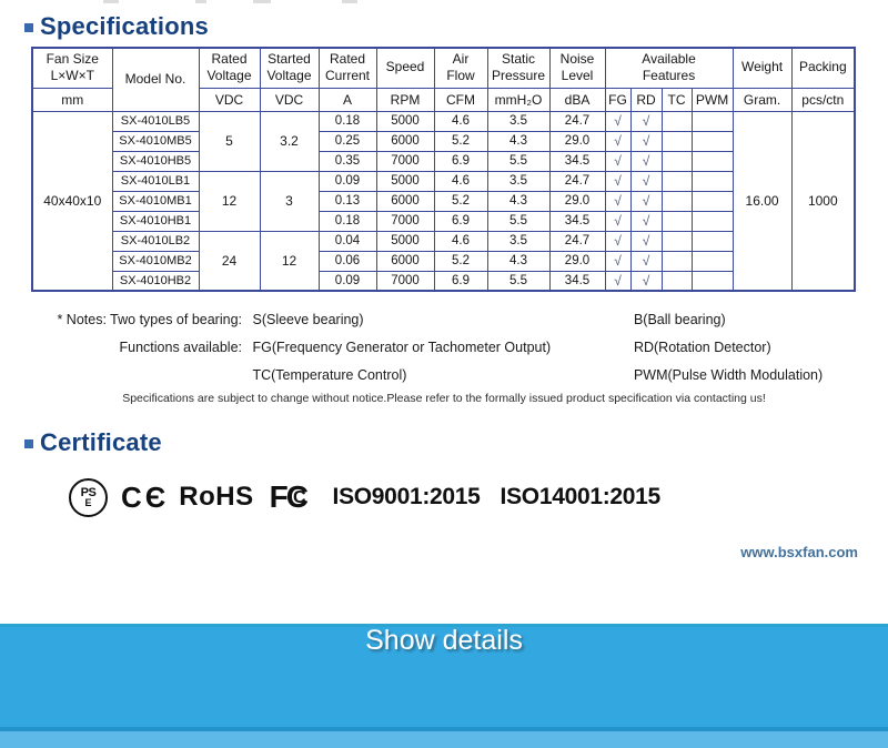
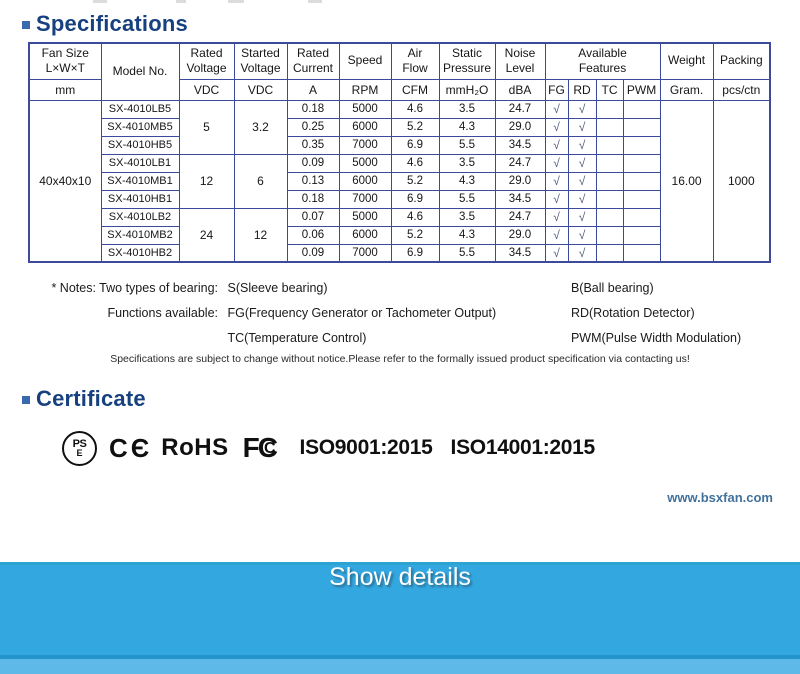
  Specifications
  Fan Size L×W×T	Model No.	Rated Voltage	Started Voltage	Rated Current	Speed	Air Flow	Static Pressure	Noise Level	Available Features	Weight	Packing
  mm	VDC	VDC	A	RPM	CFM	mmH₂O	dBA	FG	RD	TC	PWM	Gram.	pcs/ctn
  40x40x10	SX-4010LB5	5	3.2	0.18	5000	4.6	3.5	24.7	√	√			16.00	1000
  SX-4010MB5	0.25	6000	5.2	4.3	29.0	√	√
  SX-4010HB5	0.35	7000	6.9	5.5	34.5	√	√
- SX-4010LB1	12	3	0.09	5000	4.6	3.5	24.7	√	√
+ SX-4010LB1	12	6	0.09	5000	4.6	3.5	24.7	√	√
  SX-4010MB1	0.13	6000	5.2	4.3	29.0	√	√
  SX-4010HB1	0.18	7000	6.9	5.5	34.5	√	√
- SX-4010LB2	24	12	0.04	5000	4.6	3.5	24.7	√	√
+ SX-4010LB2	24	12	0.07	5000	4.6	3.5	24.7	√	√
  SX-4010MB2	0.06	6000	5.2	4.3	29.0	√	√
  SX-4010HB2	0.09	7000	6.9	5.5	34.5	√	√
  * Notes: Two types of bearing: S(Sleeve bearing) B(Ball bearing)
  Functions available: FG(Frequency Generator or Tachometer Output) RD(Rotation Detector)
  TC(Temperature Control) PWM(Pulse Width Modulation)
  Specifications are subject to change without notice.Please refer to the formally issued product specification via contacting us!
  Certificate
  PS
  E
  CЄ
  RoHS
  F
  C
  C
  ISO9001:2015
  ISO14001:2015
  www.bsxfan.com
  Show details
